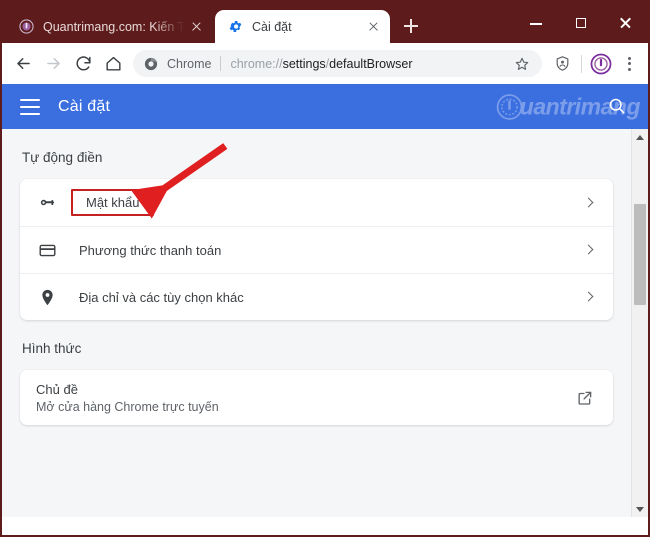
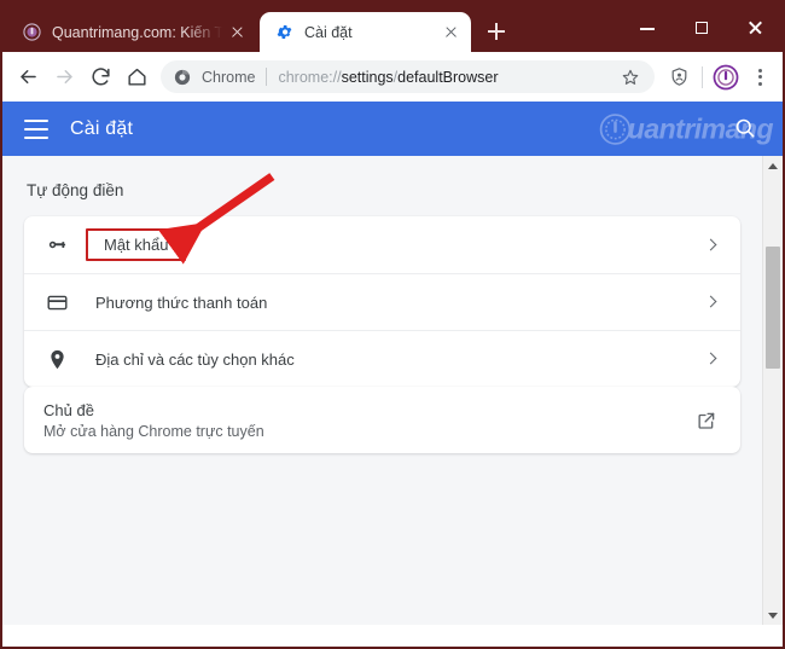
  Quantrimang.com: Kiến T
  Cài đặt
  Chrome
  chrome://settings/defaultBrowser
  Cài đặt
  uantrimang
  Tự động điền
  Mật khẩu
  Phương thức thanh toán
  Địa chỉ và các tùy chọn khác
- Hình thức
  Chủ đề
  Mở cửa hàng Chrome trực tuyến
